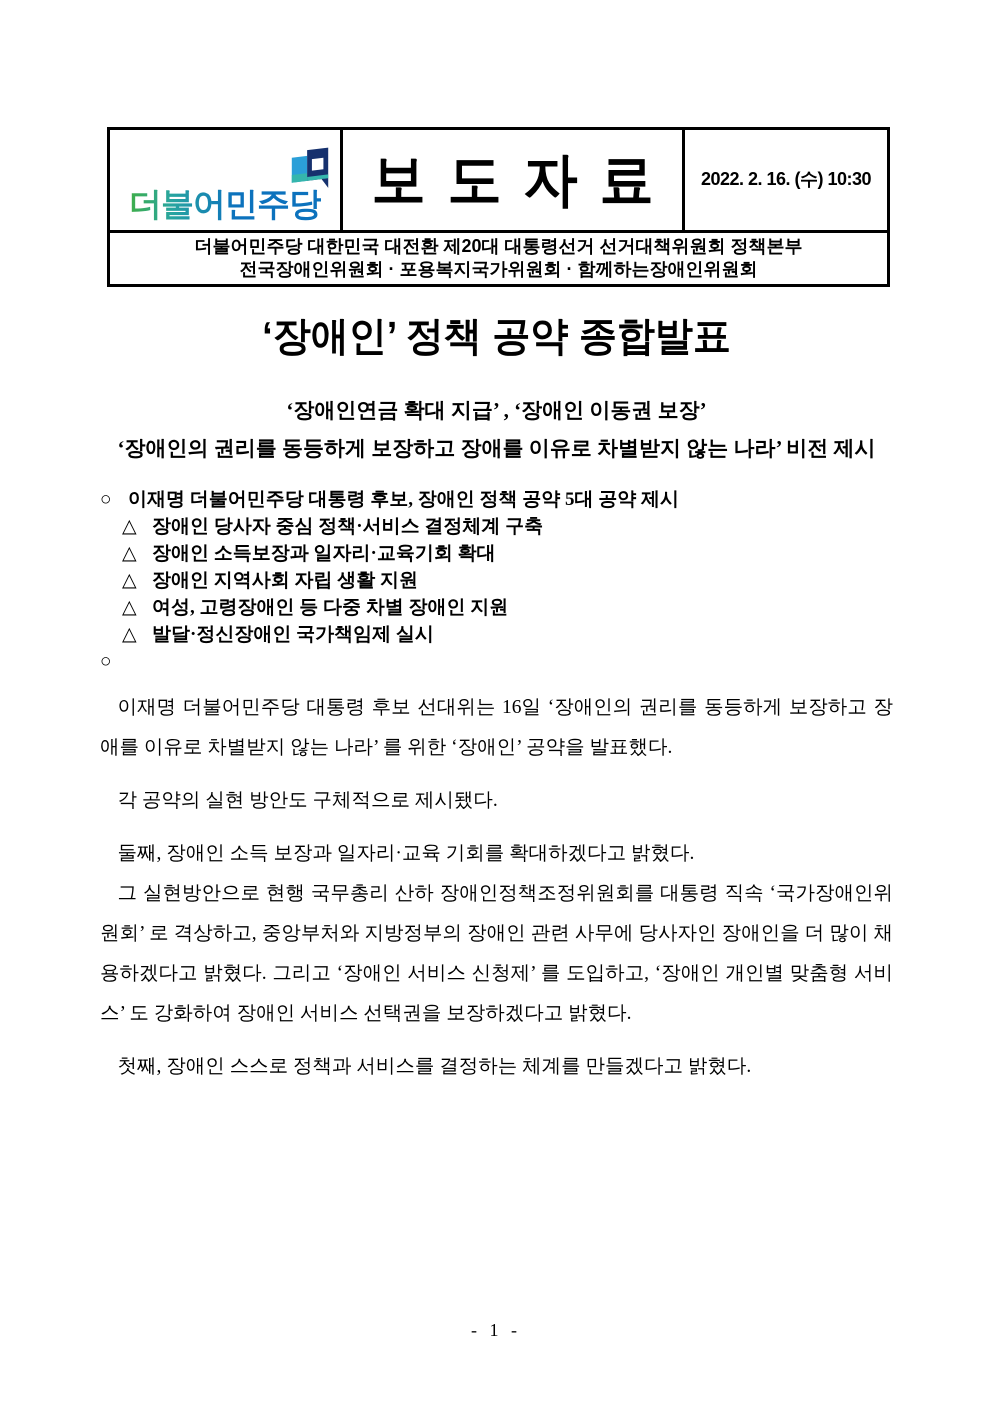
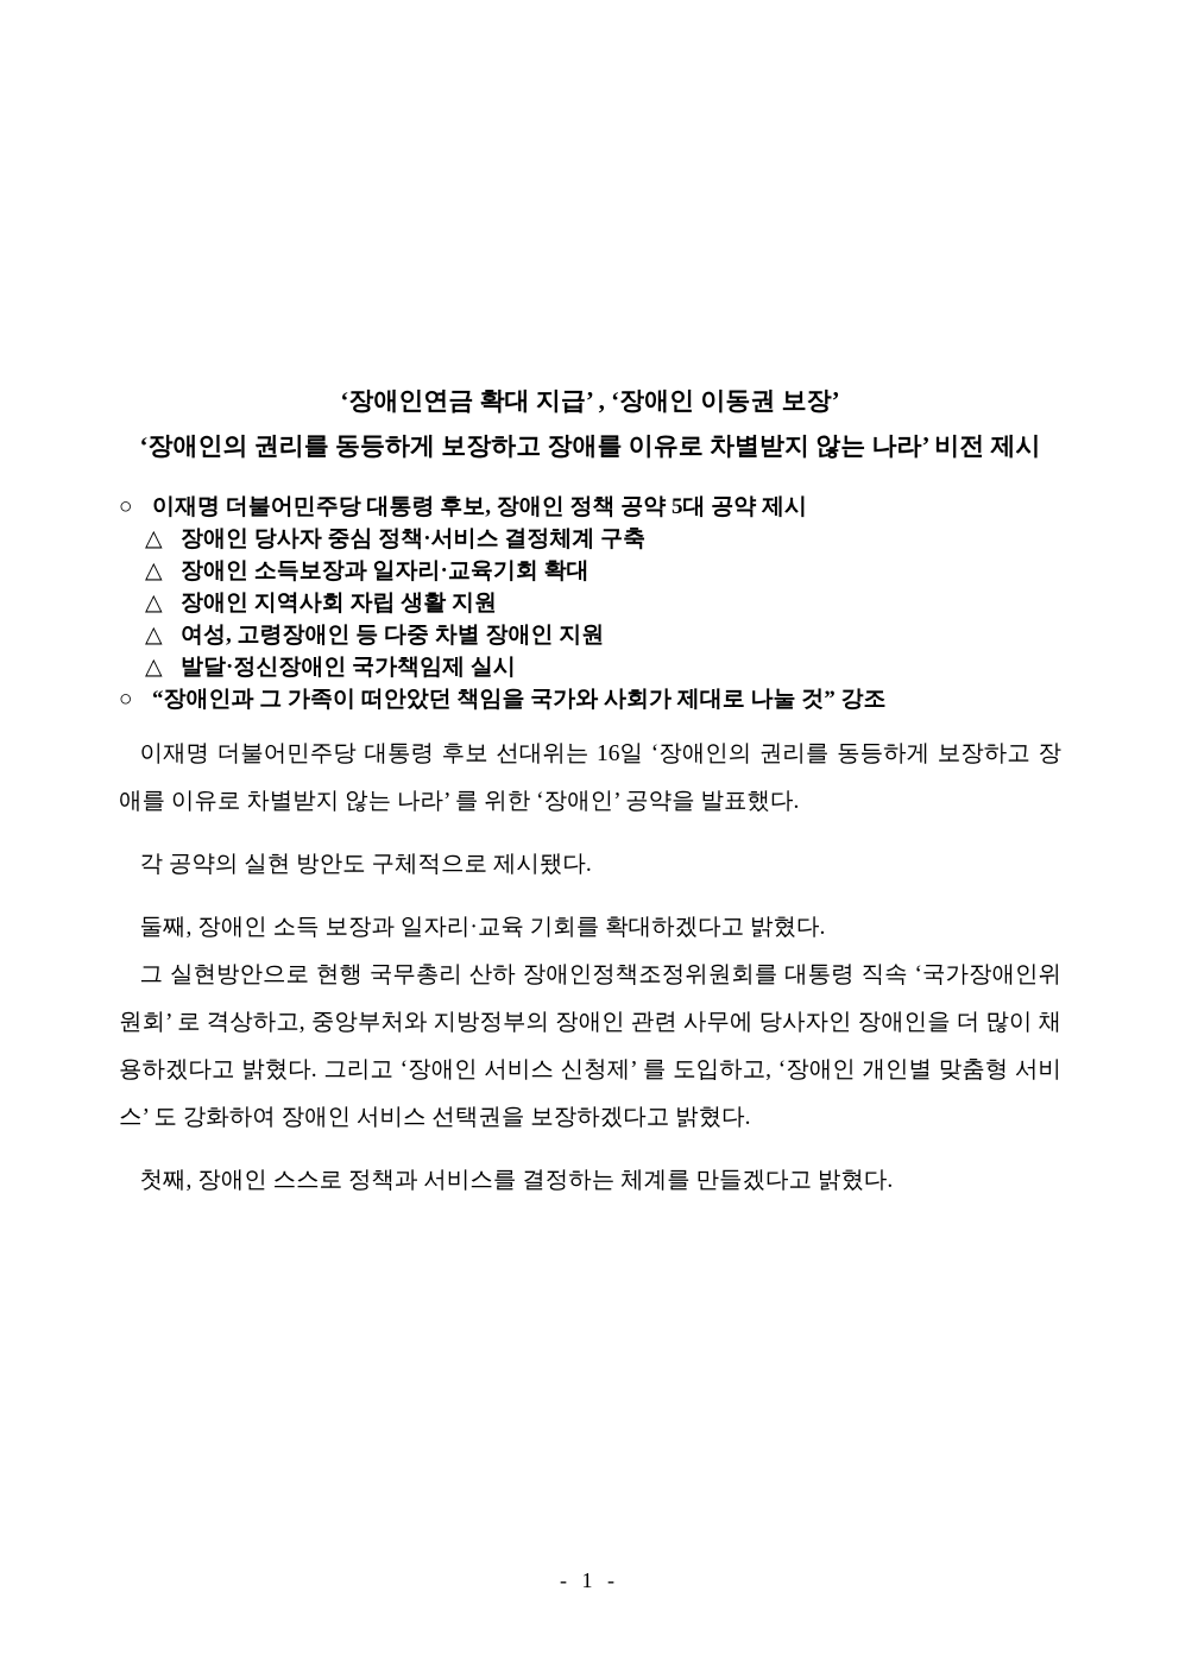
- 더불어민주당
- 보도자료
- 2022. 2. 16. (수) 10:30
- 더불어민주당 대한민국 대전환 제20대 대통령선거 선거대책위원회 정책본부
- 전국장애인위원회 · 포용복지국가위원회 · 함께하는장애인위원회
- ‘장애인’ 정책 공약 종합발표
  ‘장애인연금 확대 지급’ , ‘장애인 이동권 보장’
  ‘장애인의 권리를 동등하게 보장하고 장애를 이유로 차별받지 않는 나라’ 비전 제시
  ○
  이재명 더불어민주당 대통령 후보, 장애인 정책 공약 5대 공약 제시
  △
  장애인 당사자 중심 정책·서비스 결정체계 구축
  △
  장애인 소득보장과 일자리·교육기회 확대
  △
  장애인 지역사회 자립 생활 지원
  △
  여성, 고령장애인 등 다중 차별 장애인 지원
  △
  발달·정신장애인 국가책임제 실시
  ○
+ “장애인과 그 가족이 떠안았던 책임을 국가와 사회가 제대로 나눌 것” 강조
  이재명 더불어민주당 대통령 후보 선대위는 16일 ‘장애인의 권리를 동등하게 보장하고 장애를 이유로 차별받지 않는 나라’ 를 위한 ‘장애인’ 공약을 발표했다.
  각 공약의 실현 방안도 구체적으로 제시됐다.
  둘째, 장애인 소득 보장과 일자리·교육 기회를 확대하겠다고 밝혔다.
  그 실현방안으로 현행 국무총리 산하 장애인정책조정위원회를 대통령 직속 ‘국가장애인위원회’ 로 격상하고, 중앙부처와 지방정부의 장애인 관련 사무에 당사자인 장애인을 더 많이 채용하겠다고 밝혔다. 그리고 ‘장애인 서비스 신청제’ 를 도입하고, ‘장애인 개인별 맞춤형 서비스’ 도 강화하여 장애인 서비스 선택권을 보장하겠다고 밝혔다.
  첫째, 장애인 스스로 정책과 서비스를 결정하는 체계를 만들겠다고 밝혔다.
  - 1 -
